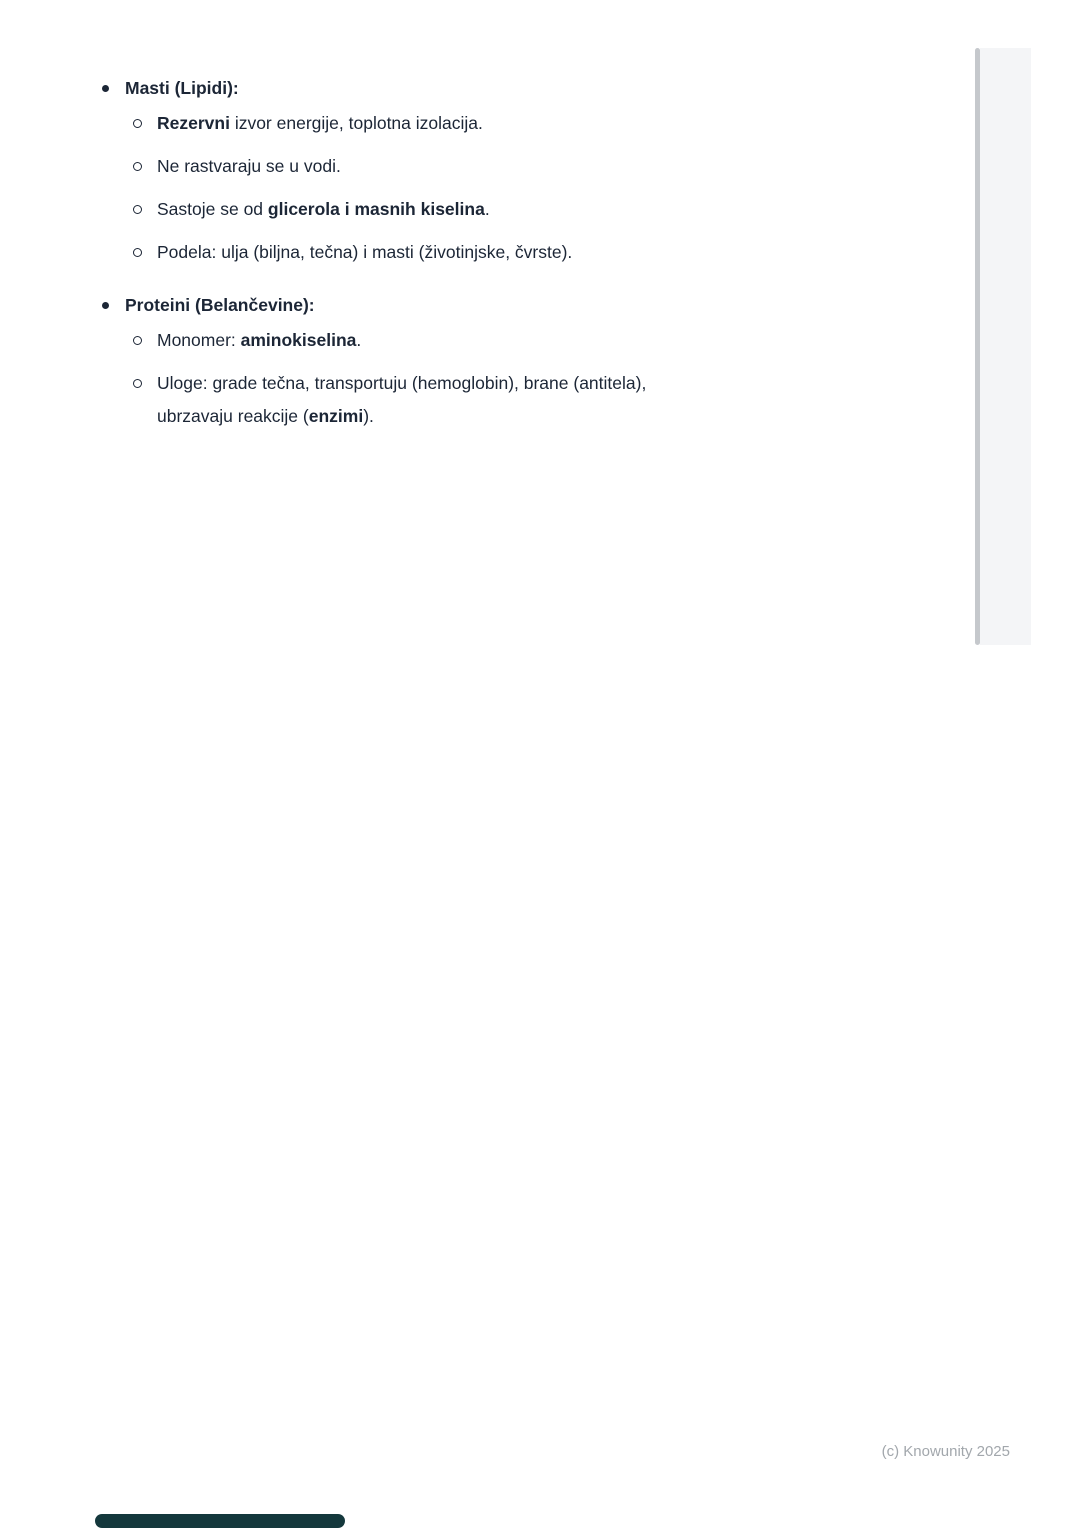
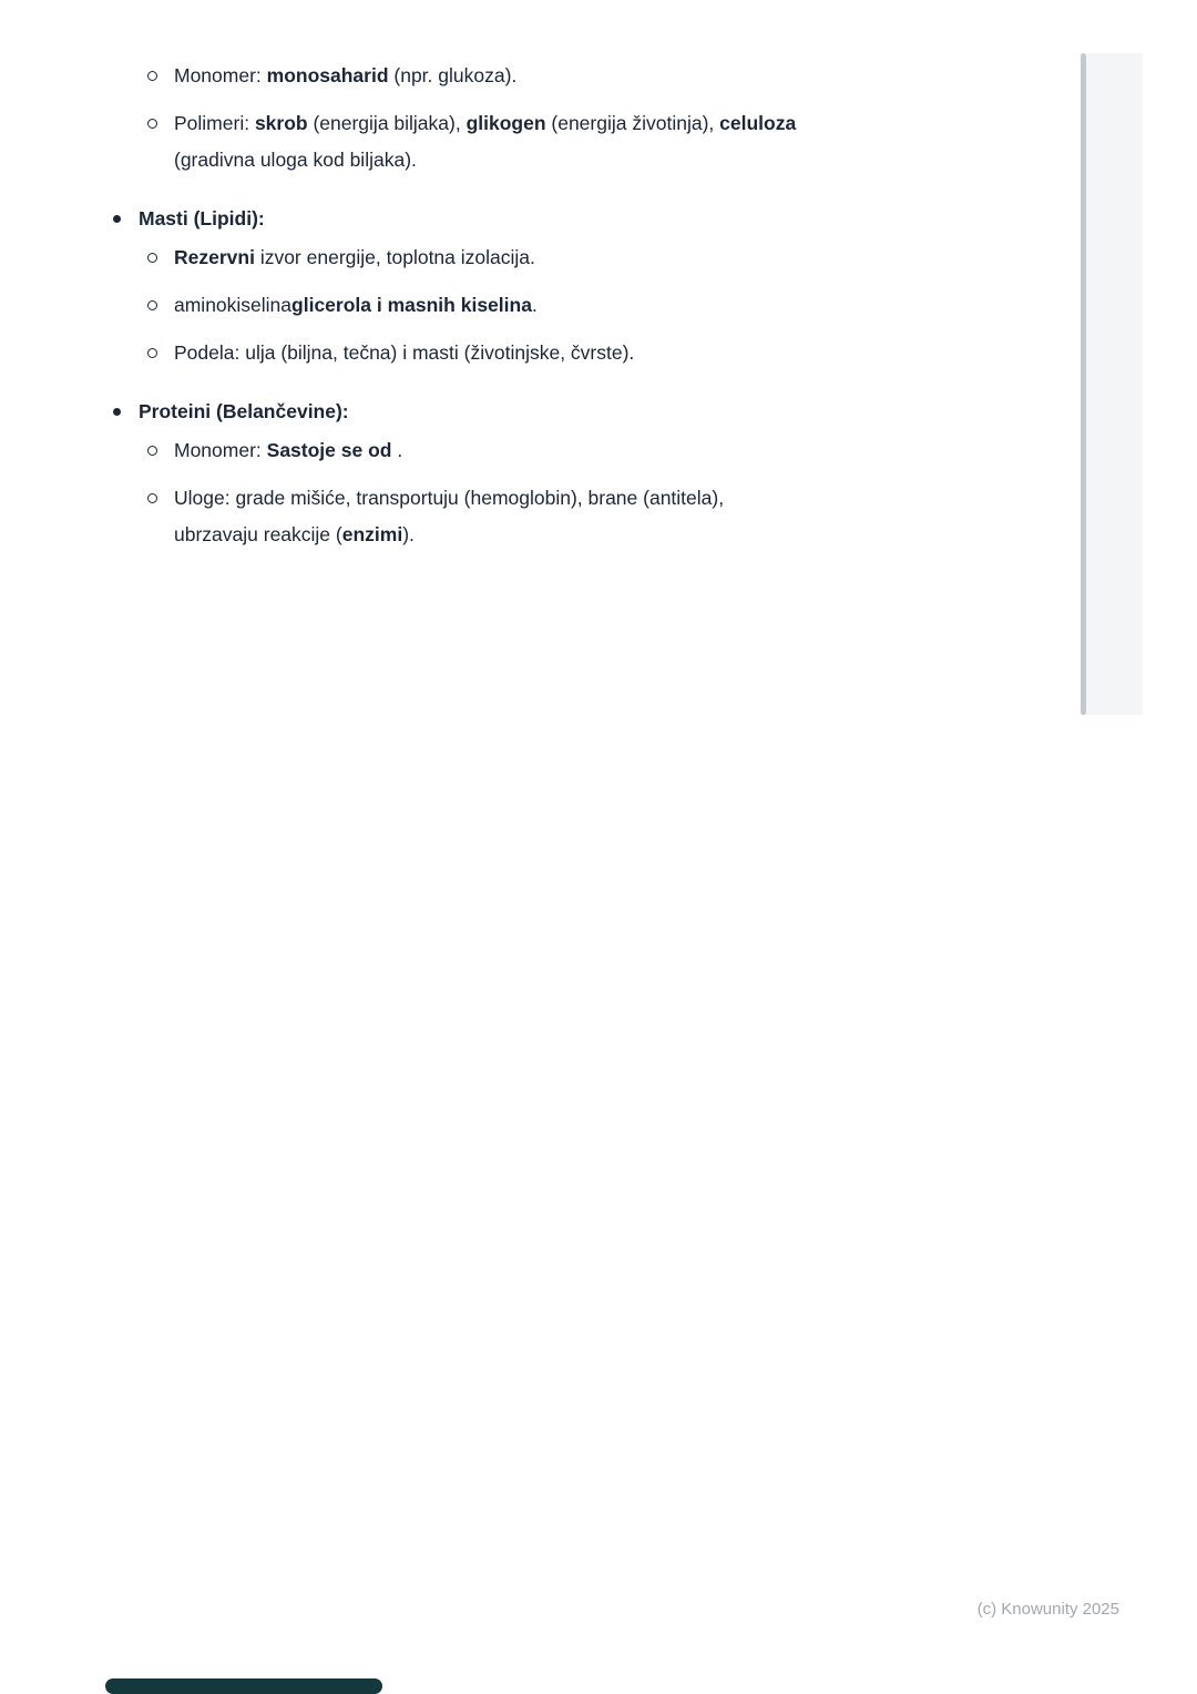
+ Monomer: monosaharid (npr. glukoza).
+ Polimeri: skrob (energija biljaka), glikogen (energija životinja), celuloza
+ (gradivna uloga kod biljaka).
  Masti (Lipidi):
  Rezervni izvor energije, toplotna izolacija.
- Ne rastvaraju se u vodi.
- Sastoje se od glicerola i masnih kiselina.
+ aminokiselinaglicerola i masnih kiselina.
  Podela: ulja (biljna, tečna) i masti (životinjske, čvrste).
  Proteini (Belančevine):
- Monomer: aminokiselina.
+ Monomer: Sastoje se od .
- Uloge: grade tečna, transportuju (hemoglobin), brane (antitela),
+ Uloge: grade mišiće, transportuju (hemoglobin), brane (antitela),
  ubrzavaju reakcije (enzimi).
  (c) Knowunity 2025
